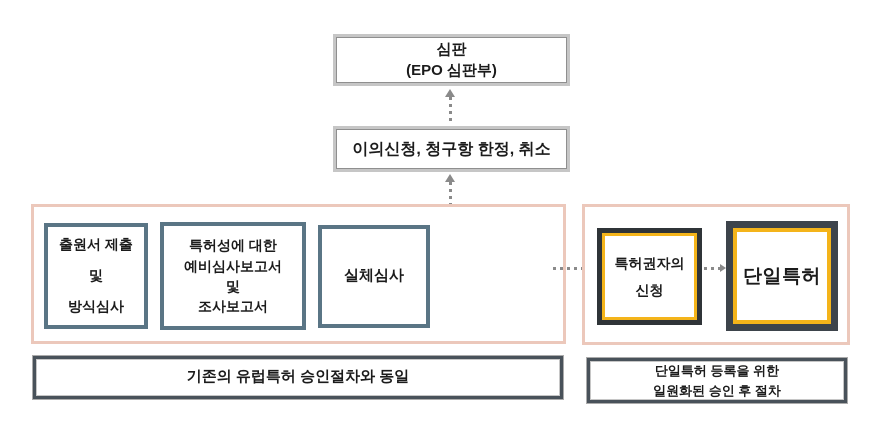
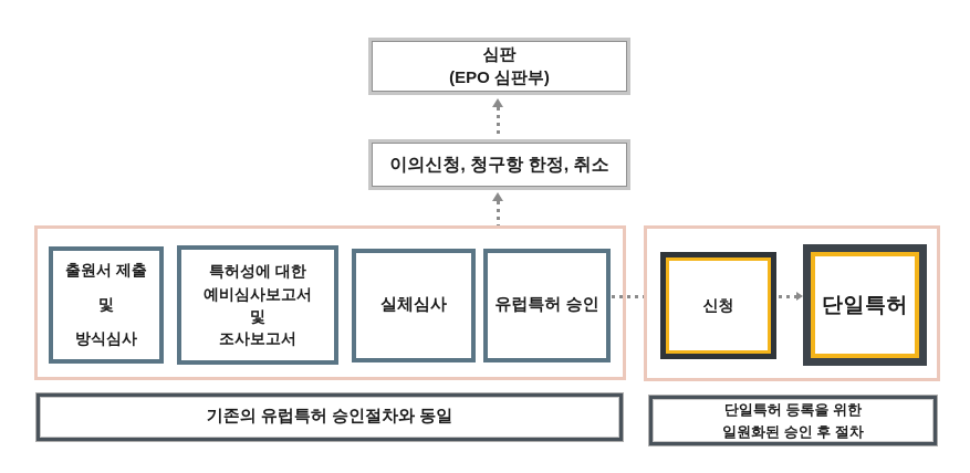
  심판
  (EPO 심판부)
  이의신청, 청구항 한정, 취소
  출원서 제출
  및
  방식심사
  특허성에 대한
  예비심사보고서
  및
  조사보고서
  실체심사
+ 유럽특허 승인
  기존의 유럽특허 승인절차와 동일
- 특허권자의
  신청
  단일특허
  단일특허 등록을 위한
  일원화된 승인 후 절차
